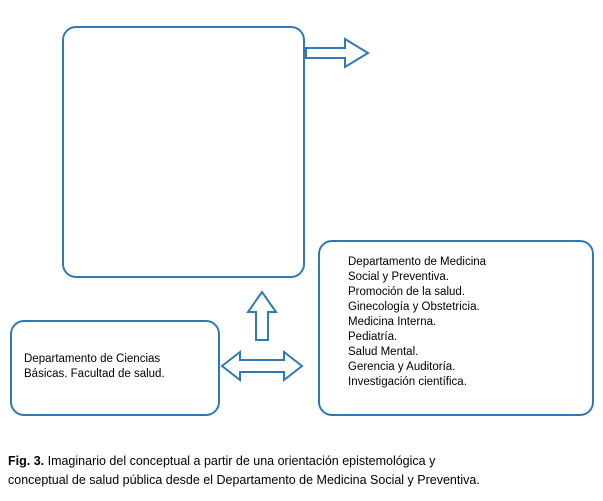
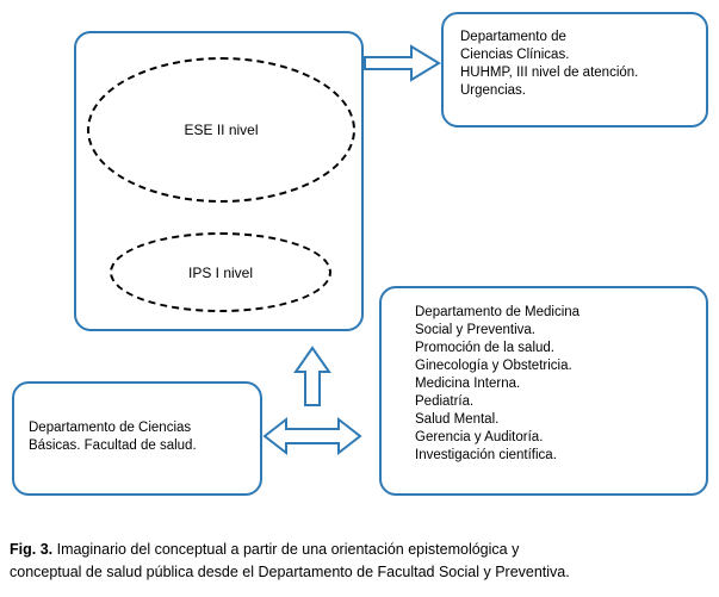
+ ESE II nivel
+ IPS I nivel
+ Departamento de
+ Ciencias Clínicas.
+ HUHMP, III nivel de atención.
+ Urgencias.
  Departamento de Medicina
  Social y Preventiva.
  Promoción de la salud.
  Ginecología y Obstetricia.
  Medicina Interna.
  Pediatría.
  Salud Mental.
  Gerencia y Auditoría.
  Investigación científica.
  Departamento de Ciencias
  Básicas. Facultad de salud.
  Fig. 3. Imaginario del conceptual a partir de una orientación epistemológica y
- conceptual de salud pública desde el Departamento de Medicina Social y Preventiva.
+ conceptual de salud pública desde el Departamento de Facultad Social y Preventiva.
